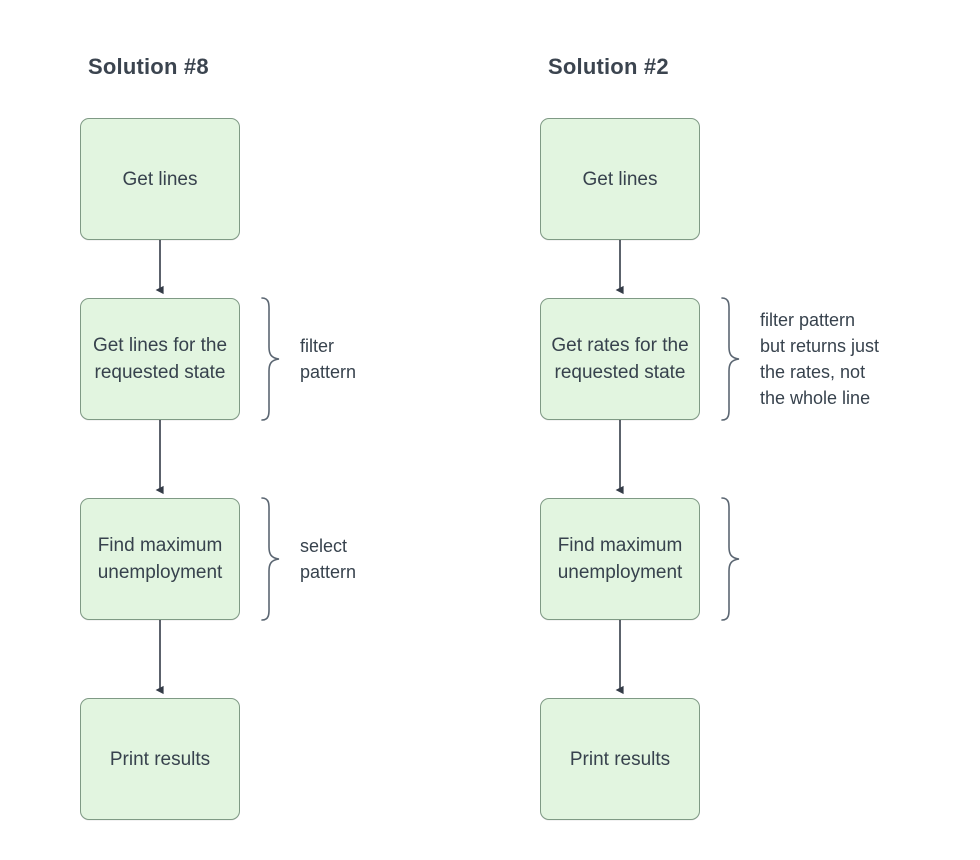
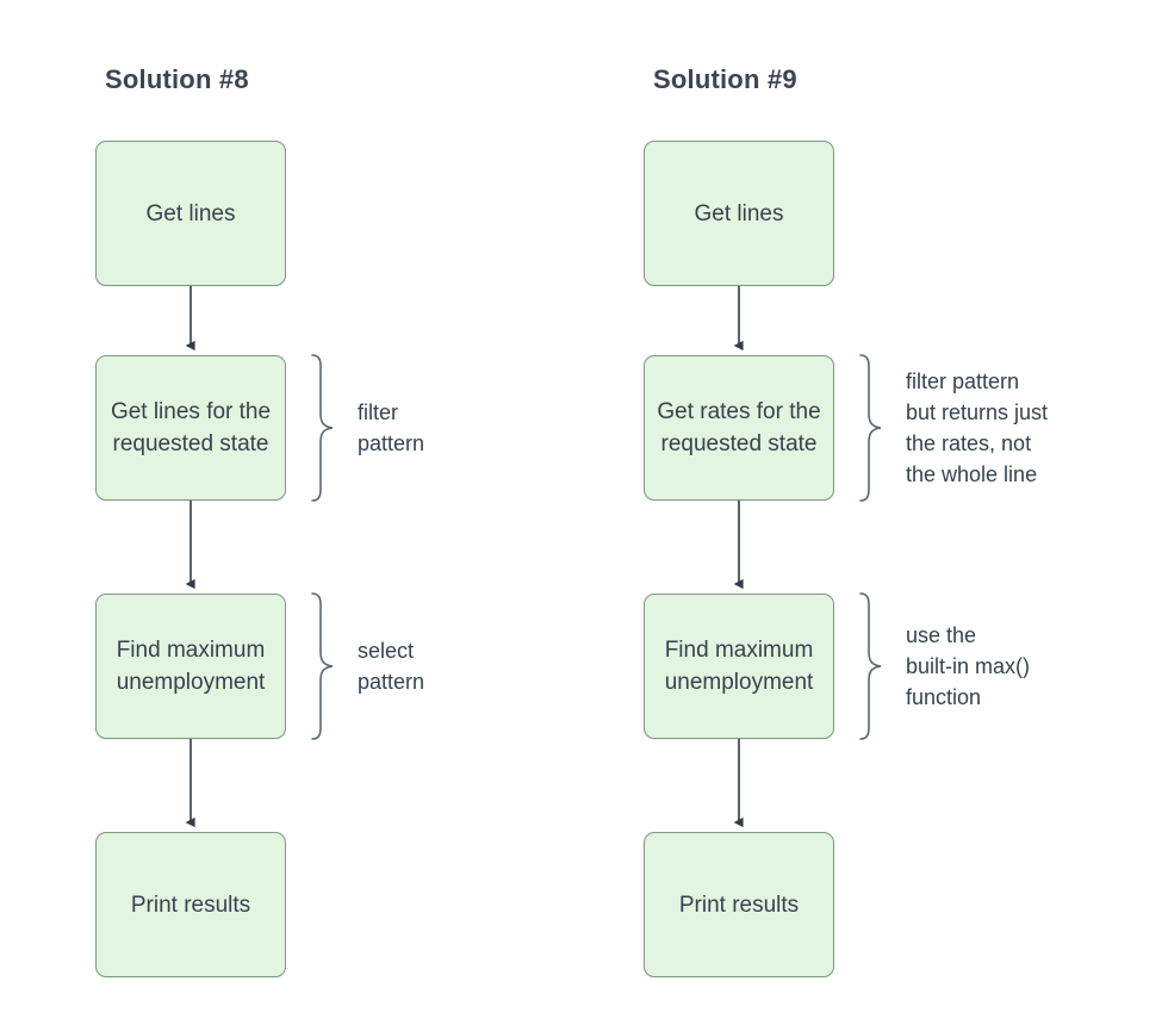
  Solution #8
- Solution #2
+ Solution #9
  Get lines
  Get lines for the requested state
  Find maximum unemployment
  Print results
  Get lines
  Get rates for the requested state
  Find maximum unemployment
  Print results
  filter
  pattern
  select
  pattern
  filter pattern
  but returns just
  the rates, not
  the whole line
+ use the
+ built-in max()
+ function
